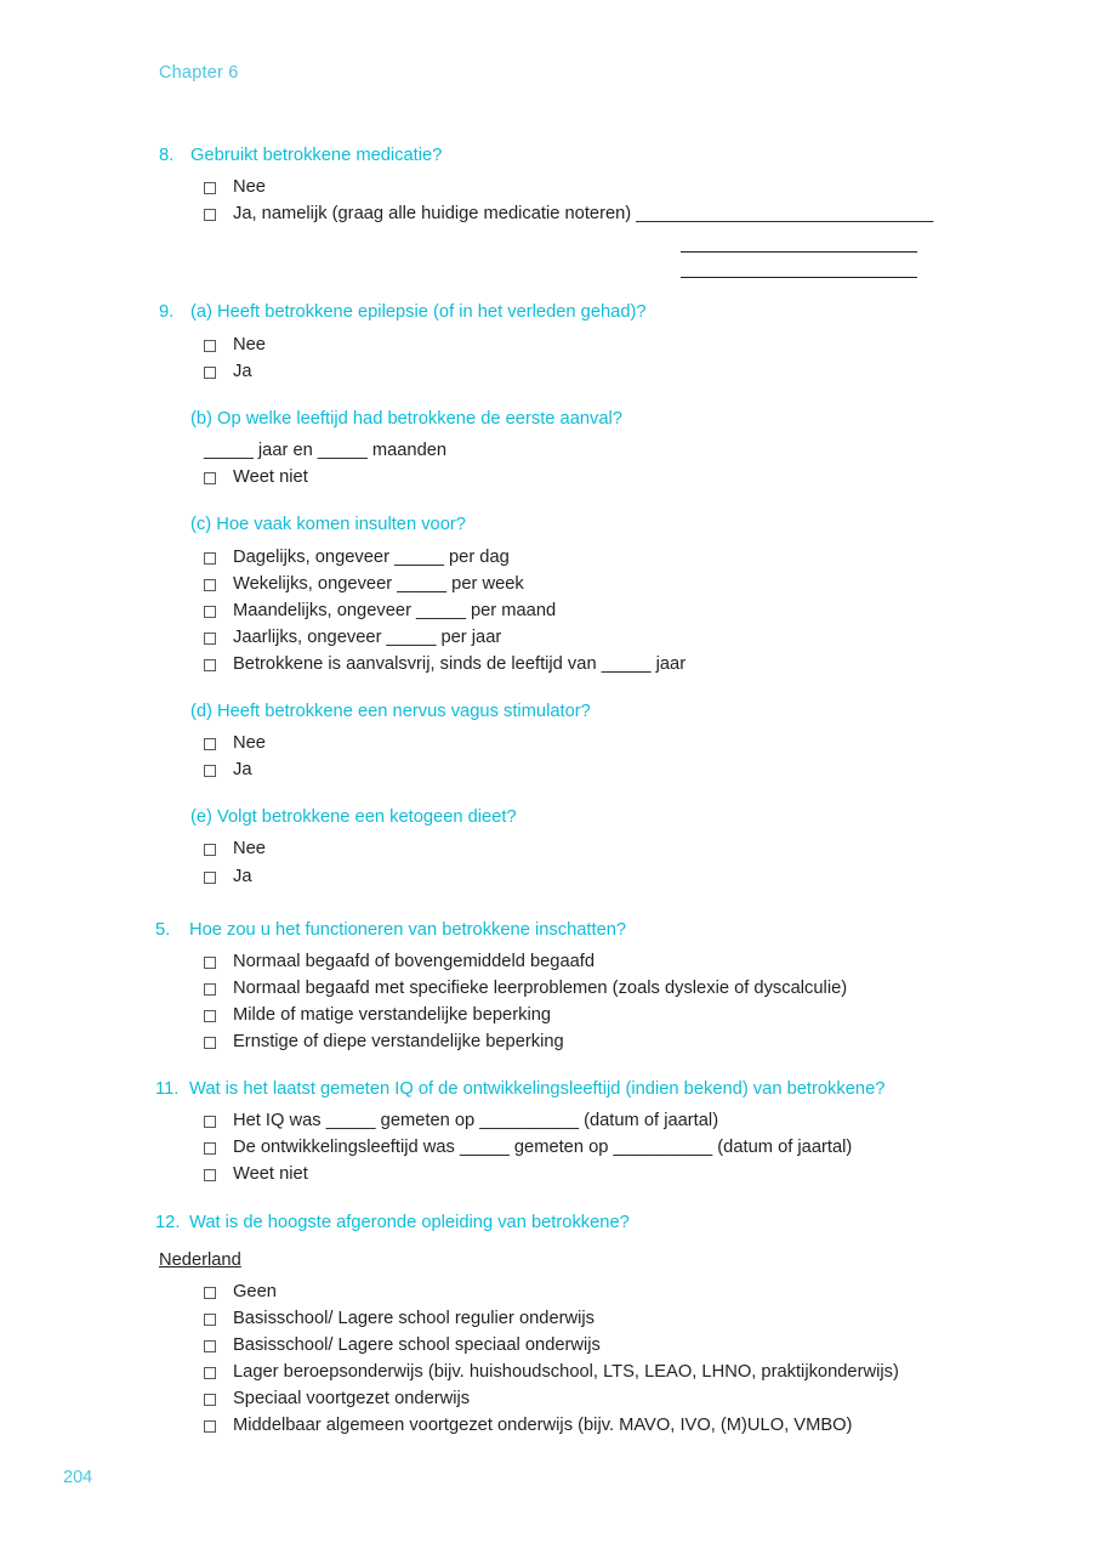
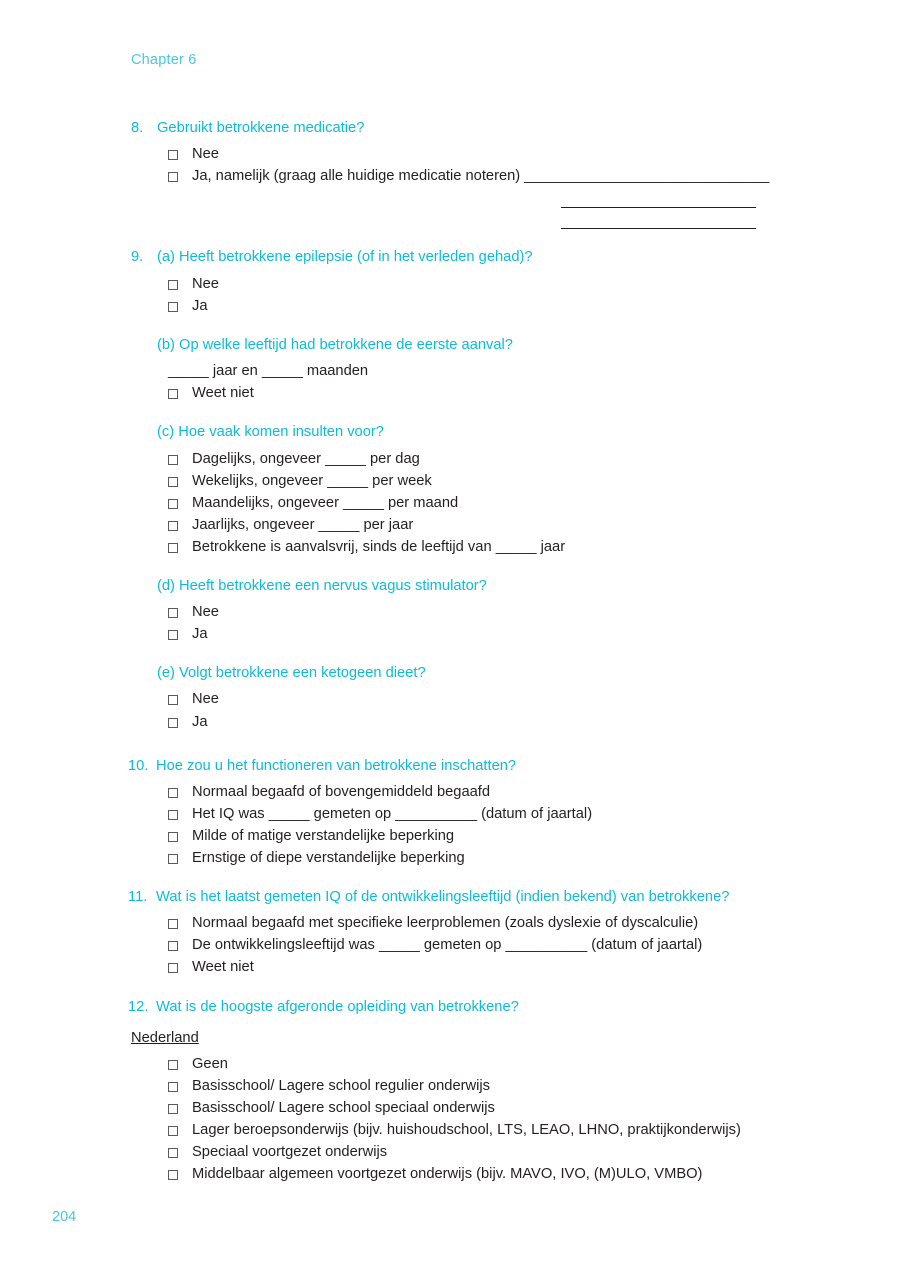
  Chapter 6
  8.
  Gebruikt betrokkene medicatie?
  Nee
  Ja, namelijk (graag alle huidige medicatie noteren) ______________________________
  9.
  (a) Heeft betrokkene epilepsie (of in het verleden gehad)?
  Nee
  Ja
  (b) Op welke leeftijd had betrokkene de eerste aanval?
  _____ jaar en _____ maanden
  Weet niet
  (c) Hoe vaak komen insulten voor?
  Dagelijks, ongeveer _____ per dag
  Wekelijks, ongeveer _____ per week
  Maandelijks, ongeveer _____ per maand
  Jaarlijks, ongeveer _____ per jaar
  Betrokkene is aanvalsvrij, sinds de leeftijd van _____ jaar
  (d) Heeft betrokkene een nervus vagus stimulator?
  Nee
  Ja
  (e) Volgt betrokkene een ketogeen dieet?
  Nee
  Ja
- 5.
+ 10.
  Hoe zou u het functioneren van betrokkene inschatten?
  Normaal begaafd of bovengemiddeld begaafd
- Normaal begaafd met specifieke leerproblemen (zoals dyslexie of dyscalculie)
+ Het IQ was _____ gemeten op __________ (datum of jaartal)
  Milde of matige verstandelijke beperking
  Ernstige of diepe verstandelijke beperking
  11.
  Wat is het laatst gemeten IQ of de ontwikkelingsleeftijd (indien bekend) van betrokkene?
- Het IQ was _____ gemeten op __________ (datum of jaartal)
+ Normaal begaafd met specifieke leerproblemen (zoals dyslexie of dyscalculie)
  De ontwikkelingsleeftijd was _____ gemeten op __________ (datum of jaartal)
  Weet niet
  12.
  Wat is de hoogste afgeronde opleiding van betrokkene?
  Nederland
  Geen
  Basisschool/ Lagere school regulier onderwijs
  Basisschool/ Lagere school speciaal onderwijs
  Lager beroepsonderwijs (bijv. huishoudschool, LTS, LEAO, LHNO, praktijkonderwijs)
  Speciaal voortgezet onderwijs
  Middelbaar algemeen voortgezet onderwijs (bijv. MAVO, IVO, (M)ULO, VMBO)
  204
